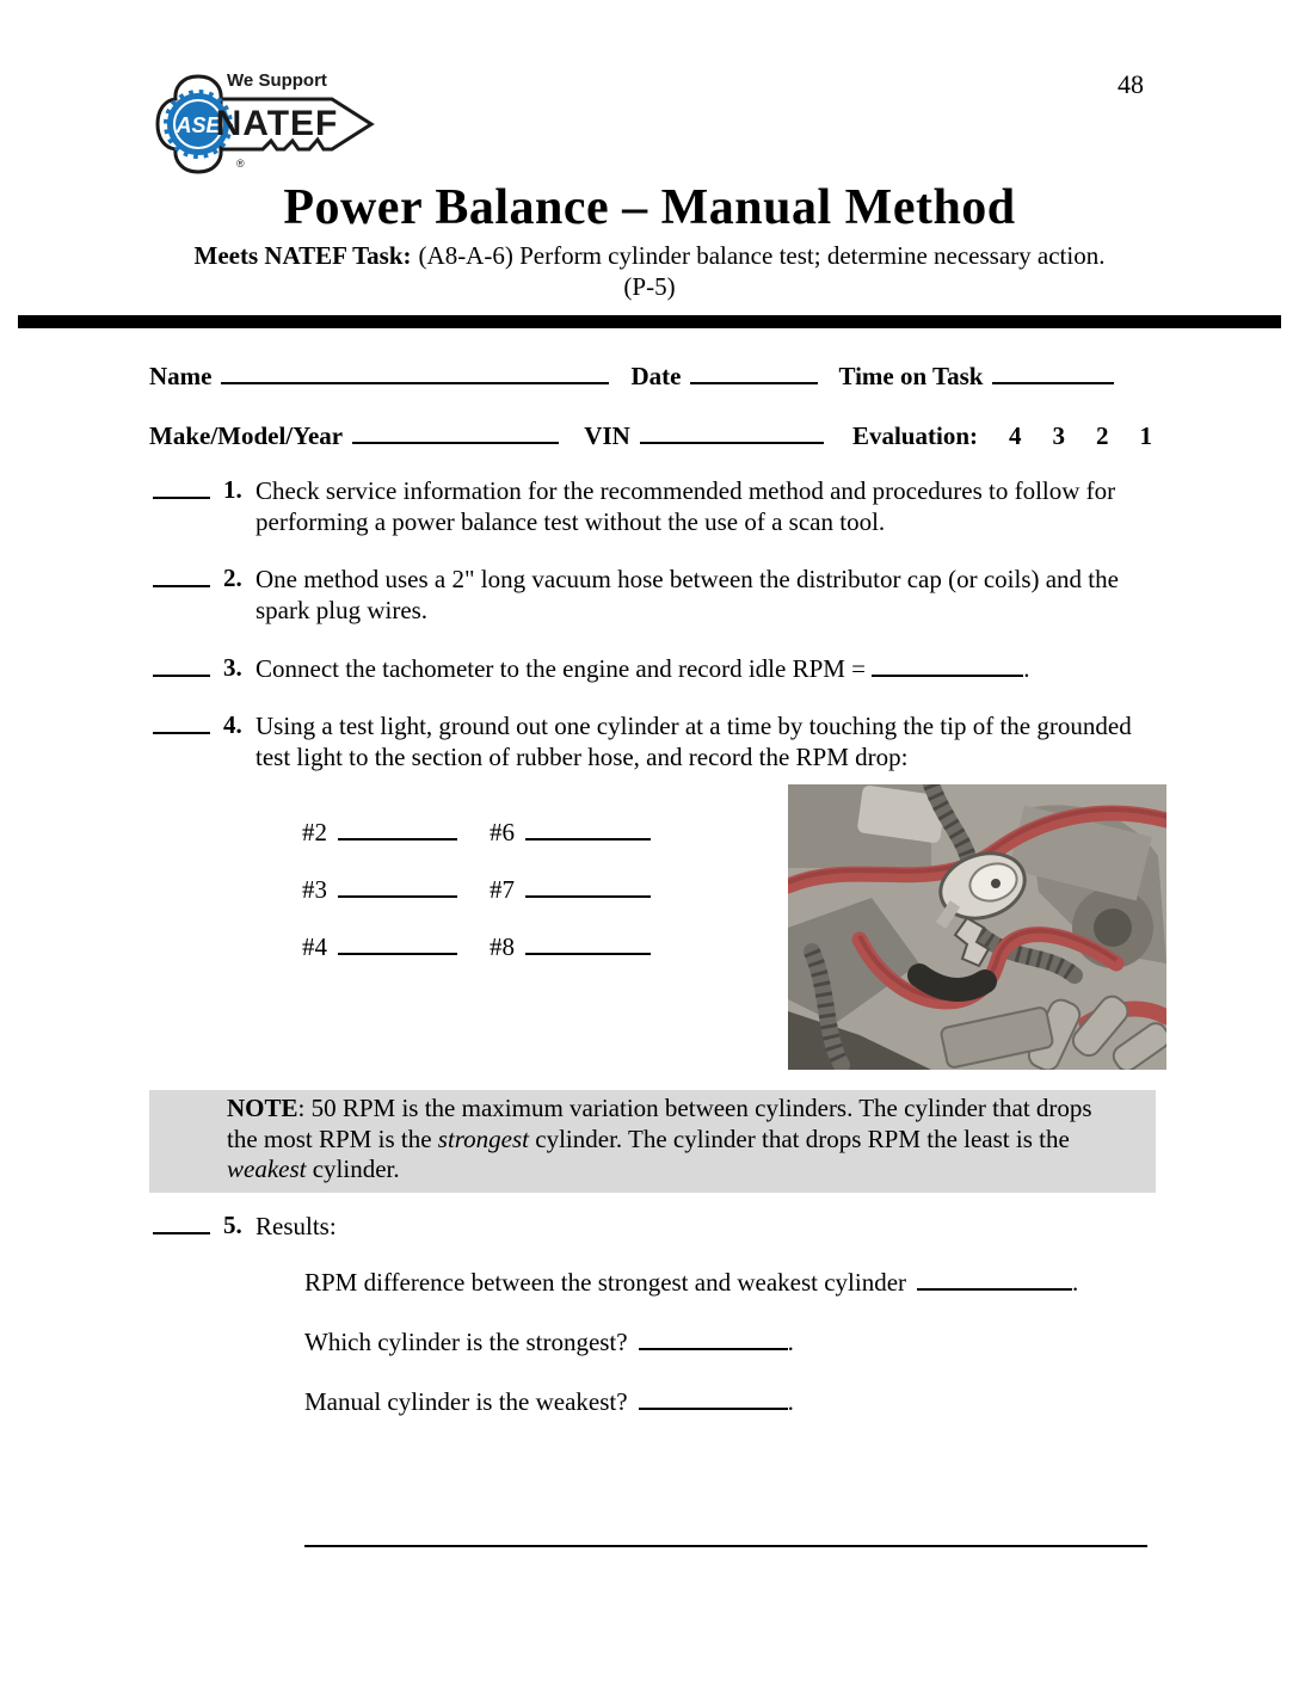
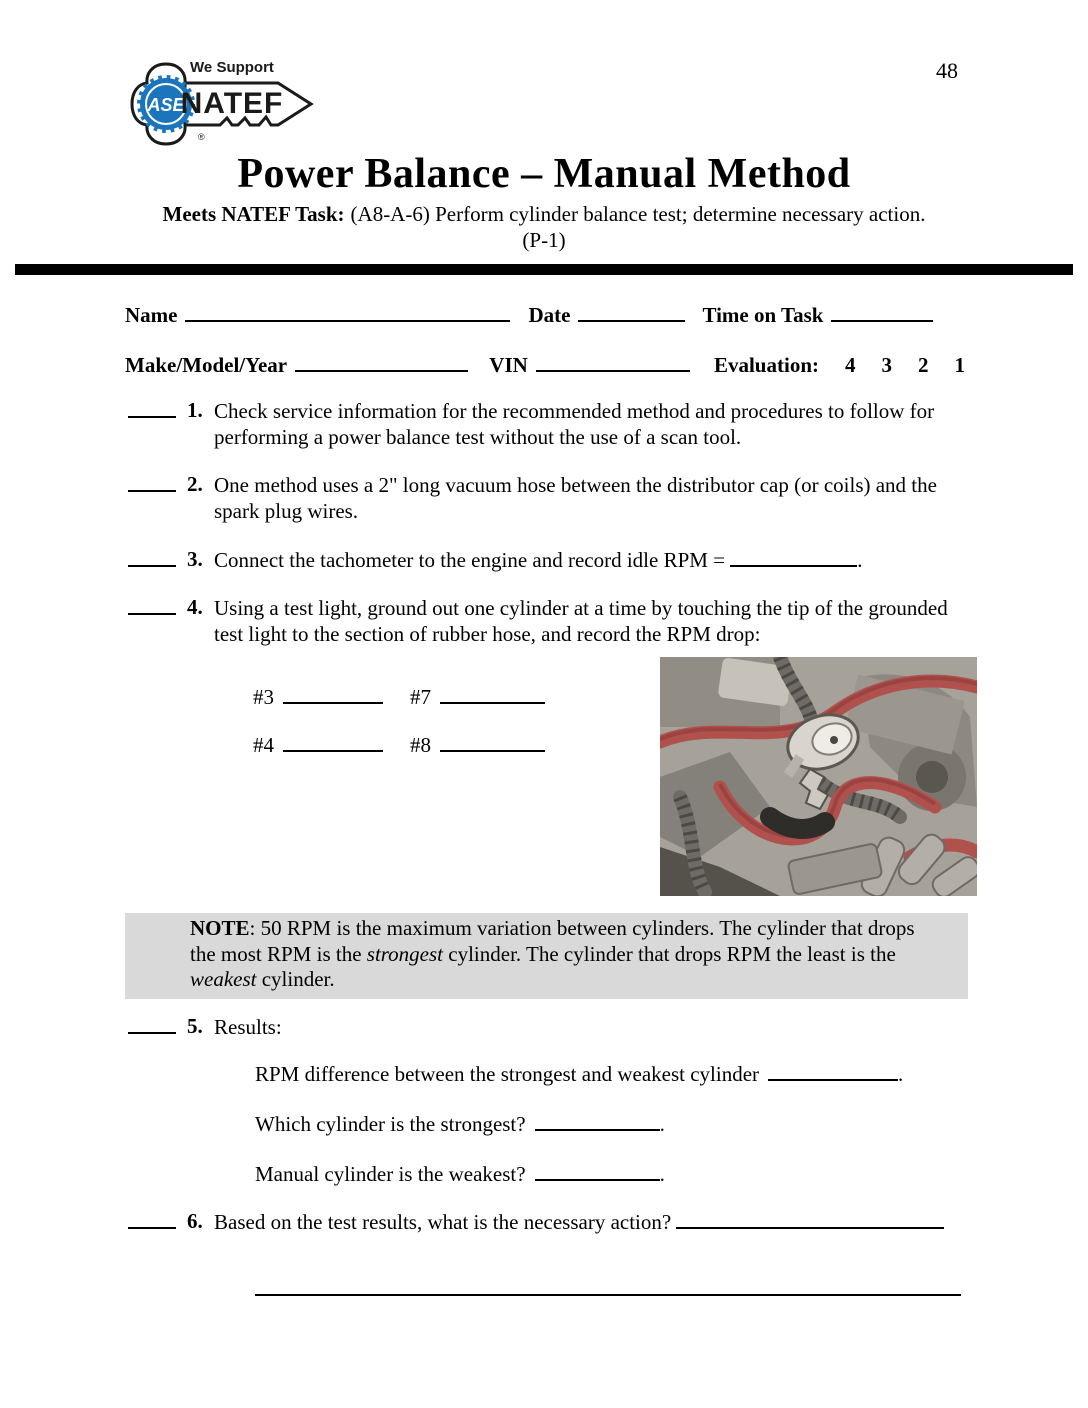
  48
  ASE
  We Support
  NATEF
  ®
  Power Balance – Manual Method
  Meets NATEF Task: (A8-A-6) Perform cylinder balance test; determine necessary action.
- (P-5)
+ (P-1)
  Name
  Date
  Time on Task
  Make/Model/Year
  VIN
  Evaluation:
  4
  3
  2
  1
  1.
  Check service information for the recommended method and procedures to follow for
  performing a power balance test without the use of a scan tool.
  2.
  One method uses a 2" long vacuum hose between the distributor cap (or coils) and the
  spark plug wires.
  3.
  Connect the tachometer to the engine and record idle RPM = .
  4.
  Using a test light, ground out one cylinder at a time by touching the tip of the grounded
  test light to the section of rubber hose, and record the RPM drop:
- #2
- #6
  #3
  #7
  #4
  #8
  NOTE: 50 RPM is the maximum variation between cylinders. The cylinder that drops
  the most RPM is the strongest cylinder. The cylinder that drops RPM the least is the
  weakest cylinder.
  5.
  Results:
  RPM difference between the strongest and weakest cylinder
  .
  Which cylinder is the strongest?
  .
  Manual cylinder is the weakest?
  .
+ 6.
+ Based on the test results, what is the necessary action?
